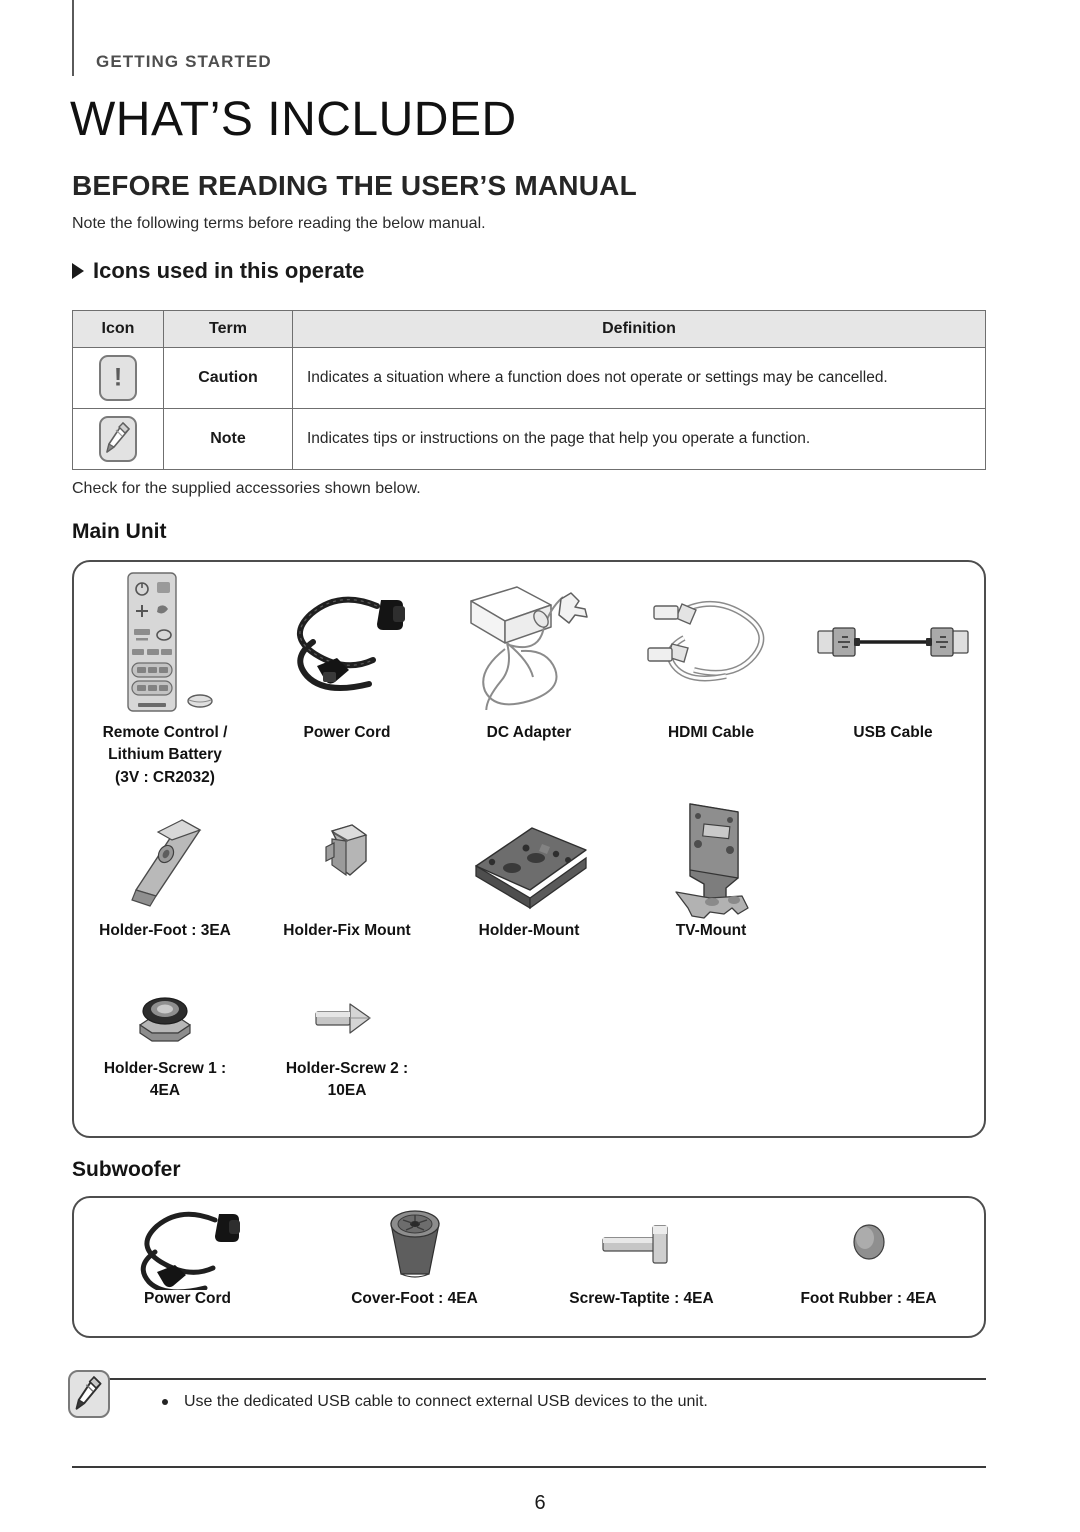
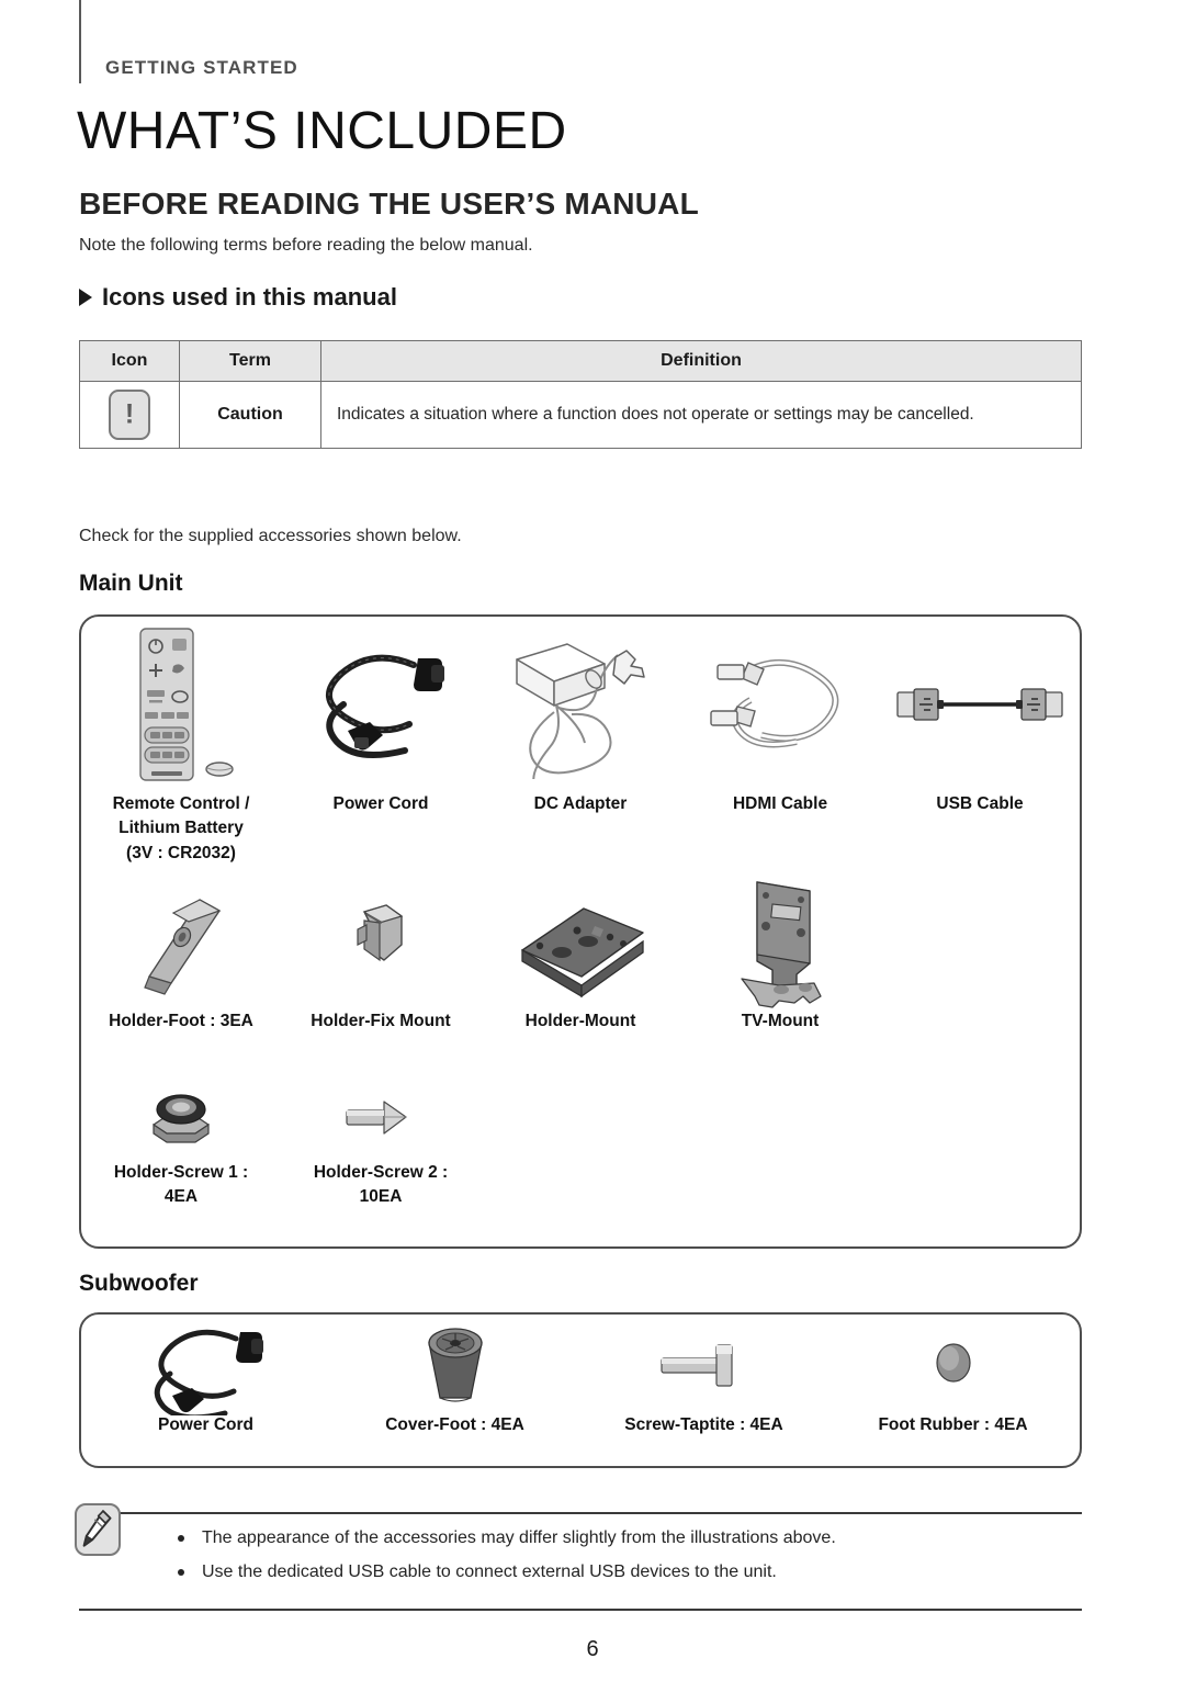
  GETTING STARTED
  WHAT’S INCLUDED
  BEFORE READING THE USER’S MANUAL
  Note the following terms before reading the below manual.
- Icons used in this operate
+ Icons used in this manual
  Icon	Term	Definition
  	Caution	Indicates a situation where a function does not operate or settings may be cancelled.
- 	Note	Indicates tips or instructions on the page that help you operate a function.
  Check for the supplied accessories shown below.
  Main Unit
  Remote Control /
  Lithium Battery
  (3V : CR2032)
  Power Cord
  DC Adapter
  HDMI Cable
  USB Cable
  Holder-Foot : 3EA
  Holder-Fix Mount
  Holder-Mount
  TV-Mount
  Holder-Screw 1 :
  4EA
  Holder-Screw 2 :
  10EA
  Subwoofer
  Power Cord
  Cover-Foot : 4EA
  Screw-Taptite : 4EA
  Foot Rubber : 4EA
+ The appearance of the accessories may differ slightly from the illustrations above.
  Use the dedicated USB cable to connect external USB devices to the unit.
  6
